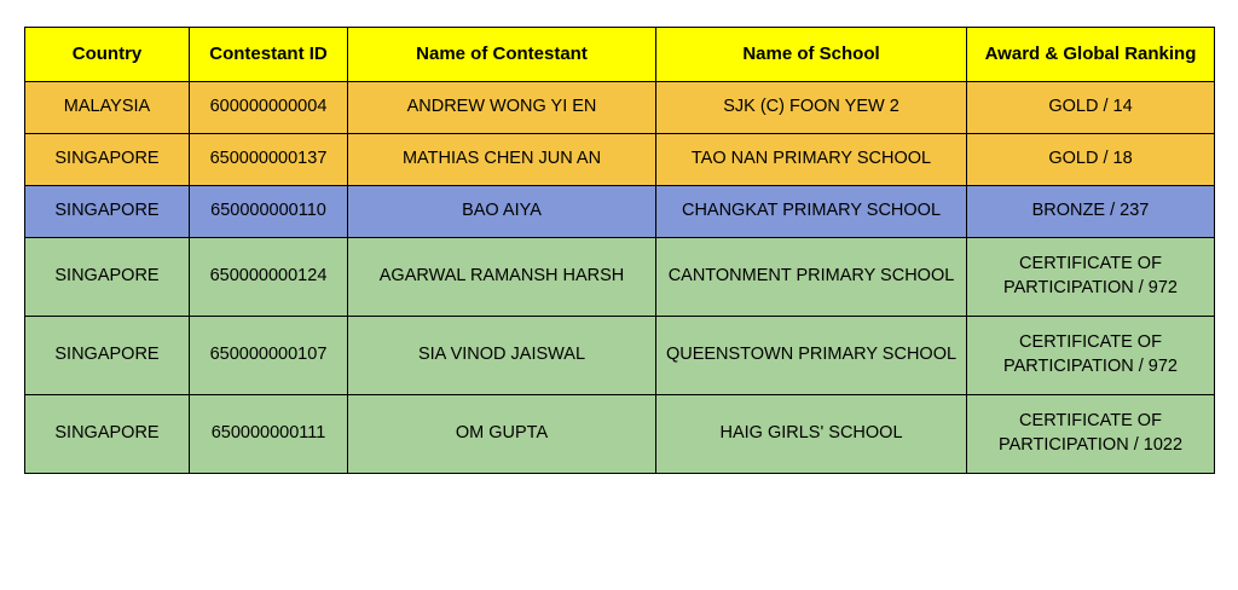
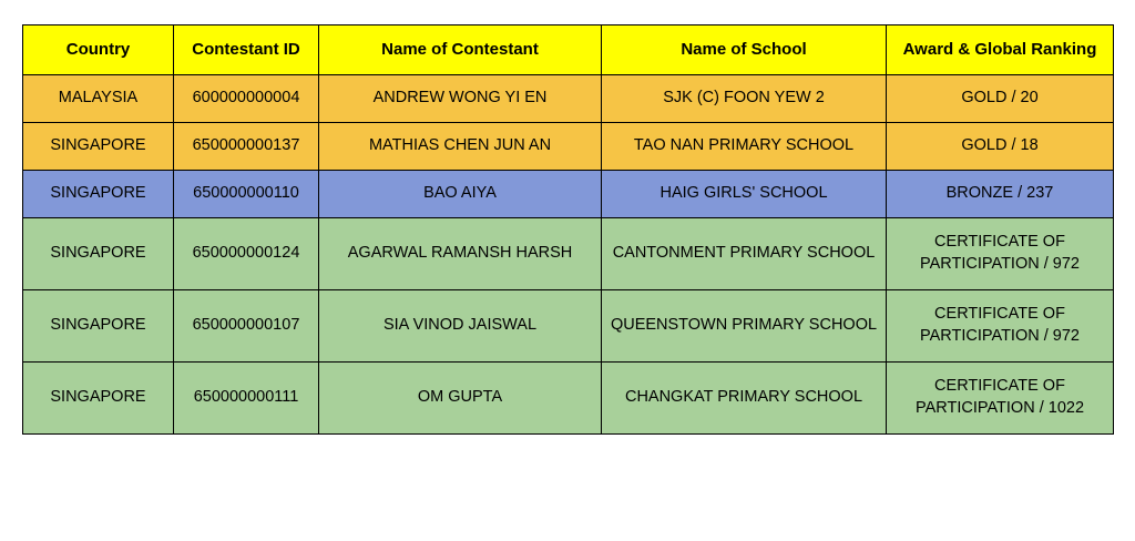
  Country	Contestant ID	Name of Contestant	Name of School	Award & Global Ranking
- MALAYSIA	600000000004	ANDREW WONG YI EN	SJK (C) FOON YEW 2	GOLD / 14
+ MALAYSIA	600000000004	ANDREW WONG YI EN	SJK (C) FOON YEW 2	GOLD / 20
  SINGAPORE	650000000137	MATHIAS CHEN JUN AN	TAO NAN PRIMARY SCHOOL	GOLD / 18
- SINGAPORE	650000000110	BAO AIYA	CHANGKAT PRIMARY SCHOOL	BRONZE / 237
+ SINGAPORE	650000000110	BAO AIYA	HAIG GIRLS' SCHOOL	BRONZE / 237
  SINGAPORE	650000000124	AGARWAL RAMANSH HARSH	CANTONMENT PRIMARY SCHOOL	CERTIFICATE OF PARTICIPATION / 972
  SINGAPORE	650000000107	SIA VINOD JAISWAL	QUEENSTOWN PRIMARY SCHOOL	CERTIFICATE OF PARTICIPATION / 972
- SINGAPORE	650000000111	OM GUPTA	HAIG GIRLS' SCHOOL	CERTIFICATE OF PARTICIPATION / 1022
+ SINGAPORE	650000000111	OM GUPTA	CHANGKAT PRIMARY SCHOOL	CERTIFICATE OF PARTICIPATION / 1022
